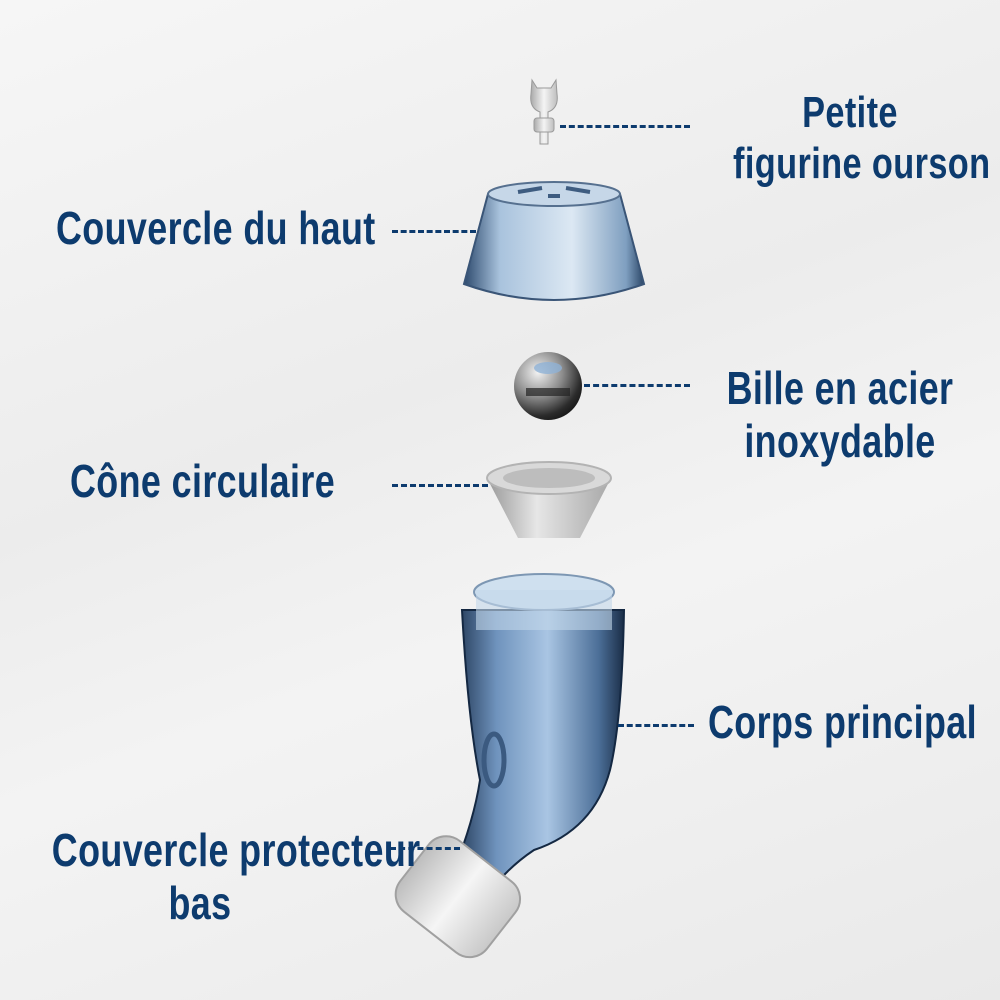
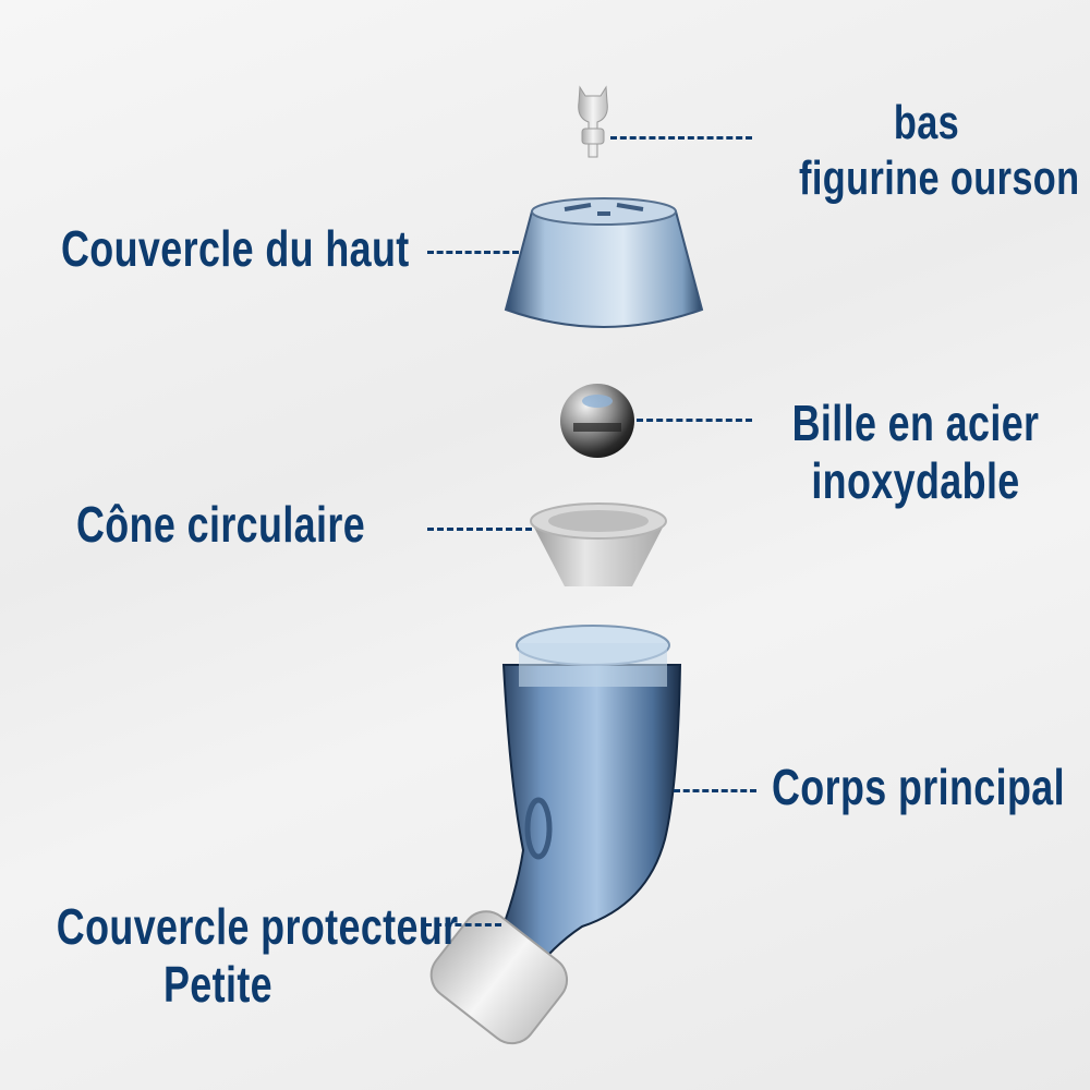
- Petite
+ bas
  figurine ourson
  Couvercle du haut
  Bille en acier
  inoxydable
  Cône circulaire
  Corps principal
  Couvercle protecteur
- bas
+ Petite
